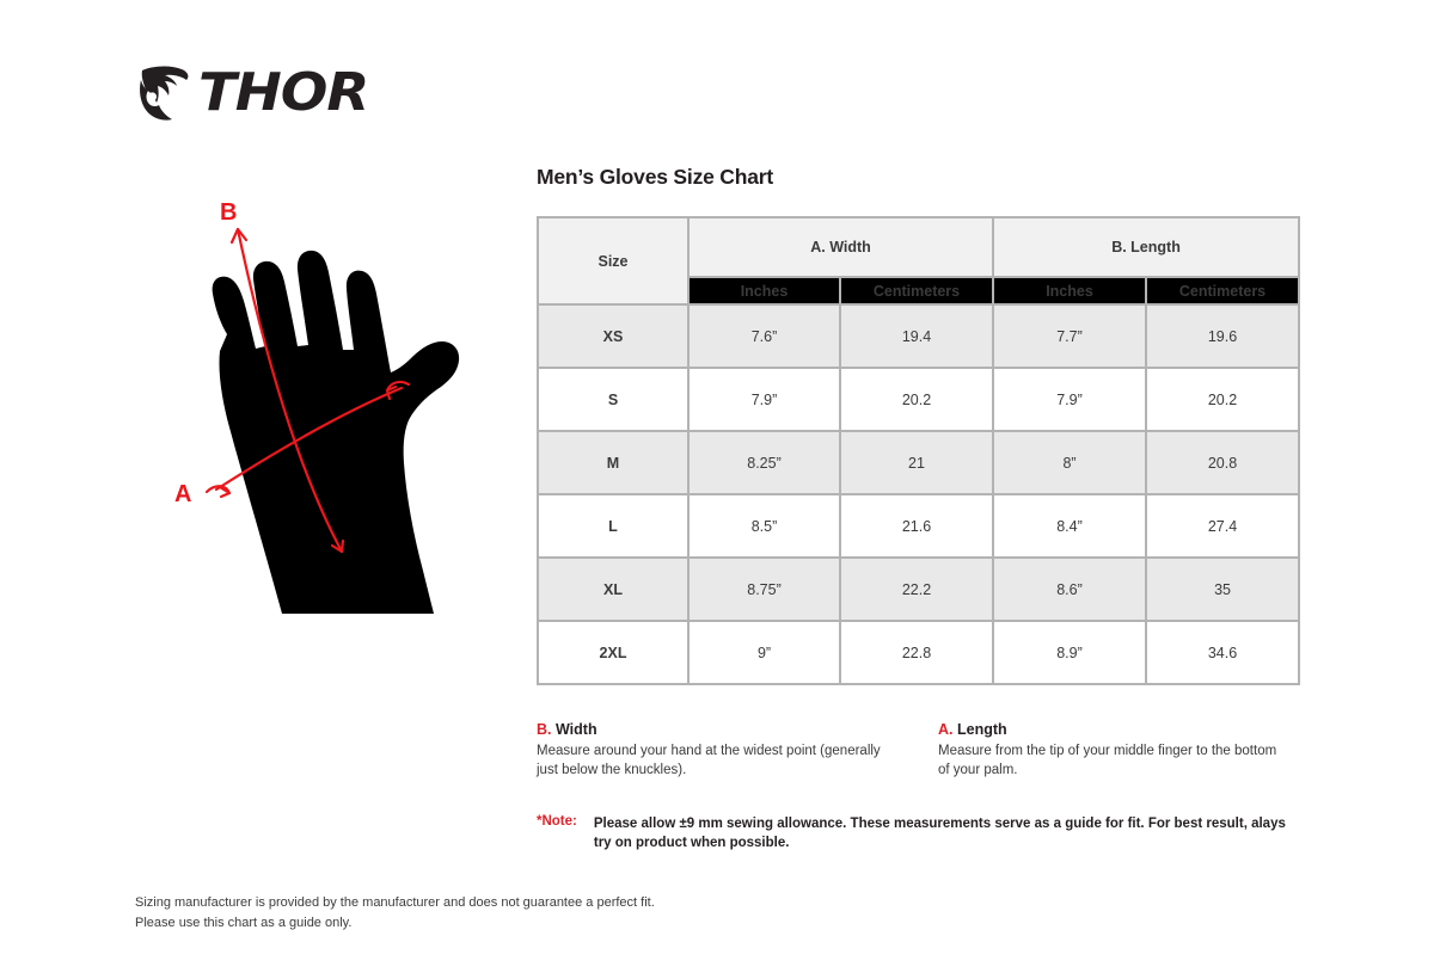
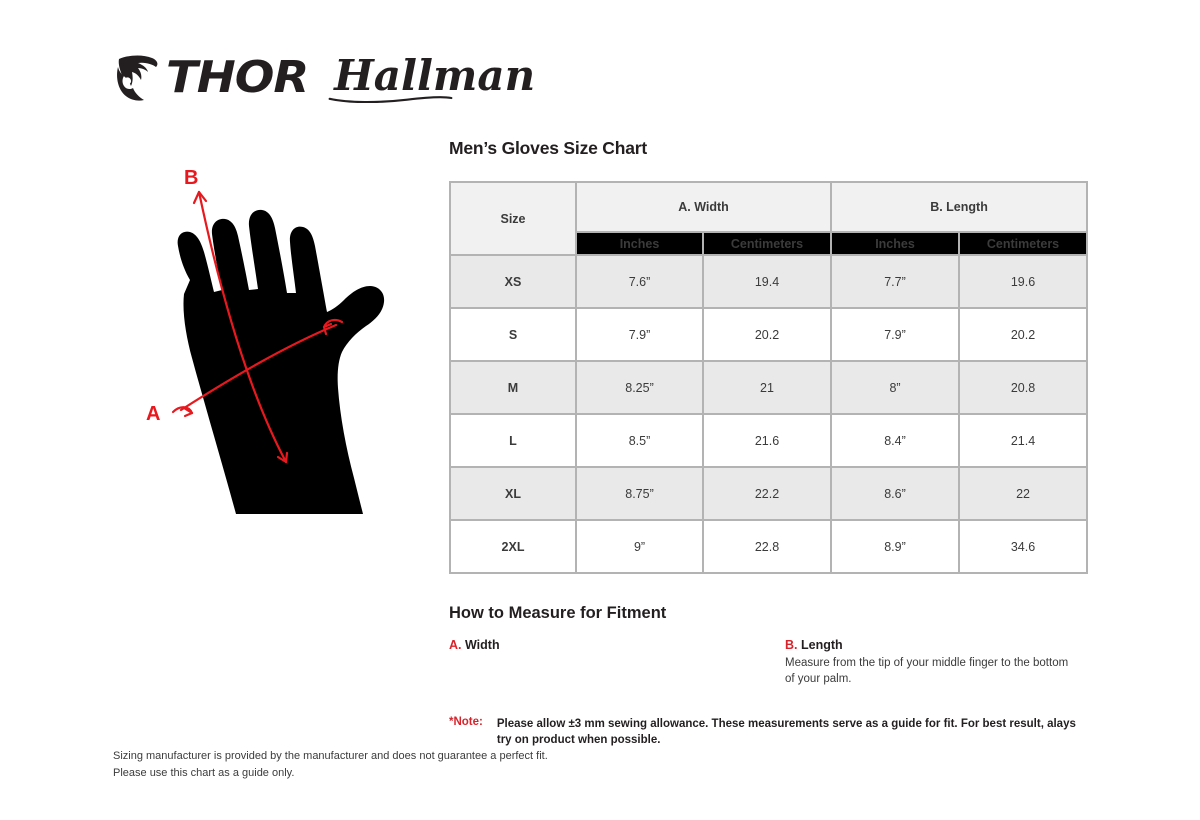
  THOR
+ Hallman
  B
  A
  Men’s Gloves Size Chart
  Size	A. Width	B. Length
  Inches	Centimeters	Inches	Centimeters
  XS	7.6”	19.4	7.7”	19.6
  S	7.9”	20.2	7.9”	20.2
  M	8.25”	21	8”	20.8
- L	8.5”	21.6	8.4”	27.4
+ L	8.5”	21.6	8.4”	21.4
- XL	8.75”	22.2	8.6”	35
+ XL	8.75”	22.2	8.6”	22
  2XL	9”	22.8	8.9”	34.6
+ How to Measure for Fitment
- B. Width
+ A. Width
- Measure around your hand at the widest point (generally just below the knuckles).
- A. Length
+ B. Length
  Measure from the tip of your middle finger to the bottom of your palm.
  *Note:
- Please allow ±9 mm sewing allowance. These measurements serve as a guide for fit. For best result, alays try on product when possible.
+ Please allow ±3 mm sewing allowance. These measurements serve as a guide for fit. For best result, alays try on product when possible.
  Sizing manufacturer is provided by the manufacturer and does not guarantee a perfect fit.
  Please use this chart as a guide only.
